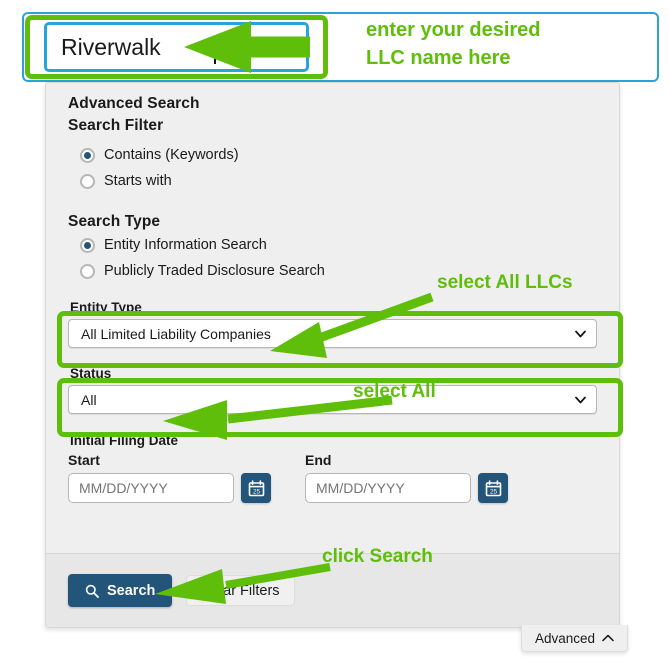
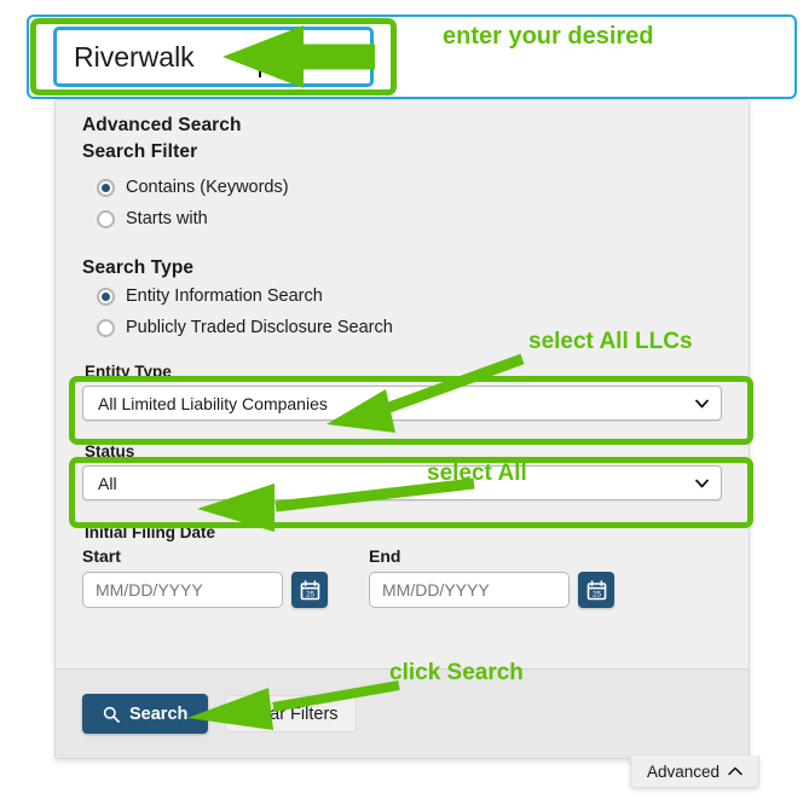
  Riverwalk
  Advanced Search
  Search Filter
  Contains (Keywords)
  Starts with
  Search Type
  Entity Information Search
  Publicly Traded Disclosure Search
  Entity Type
  All Limited Liability Companies
  Status
  All
  Initial Filing Date
  Start
  MM/DD/YYYY
  End
  MM/DD/YYYY
  Search
  ar Filters
  Advanced
  enter your desired
- LLC name here
  select All LLCs
  select All
  click Search
